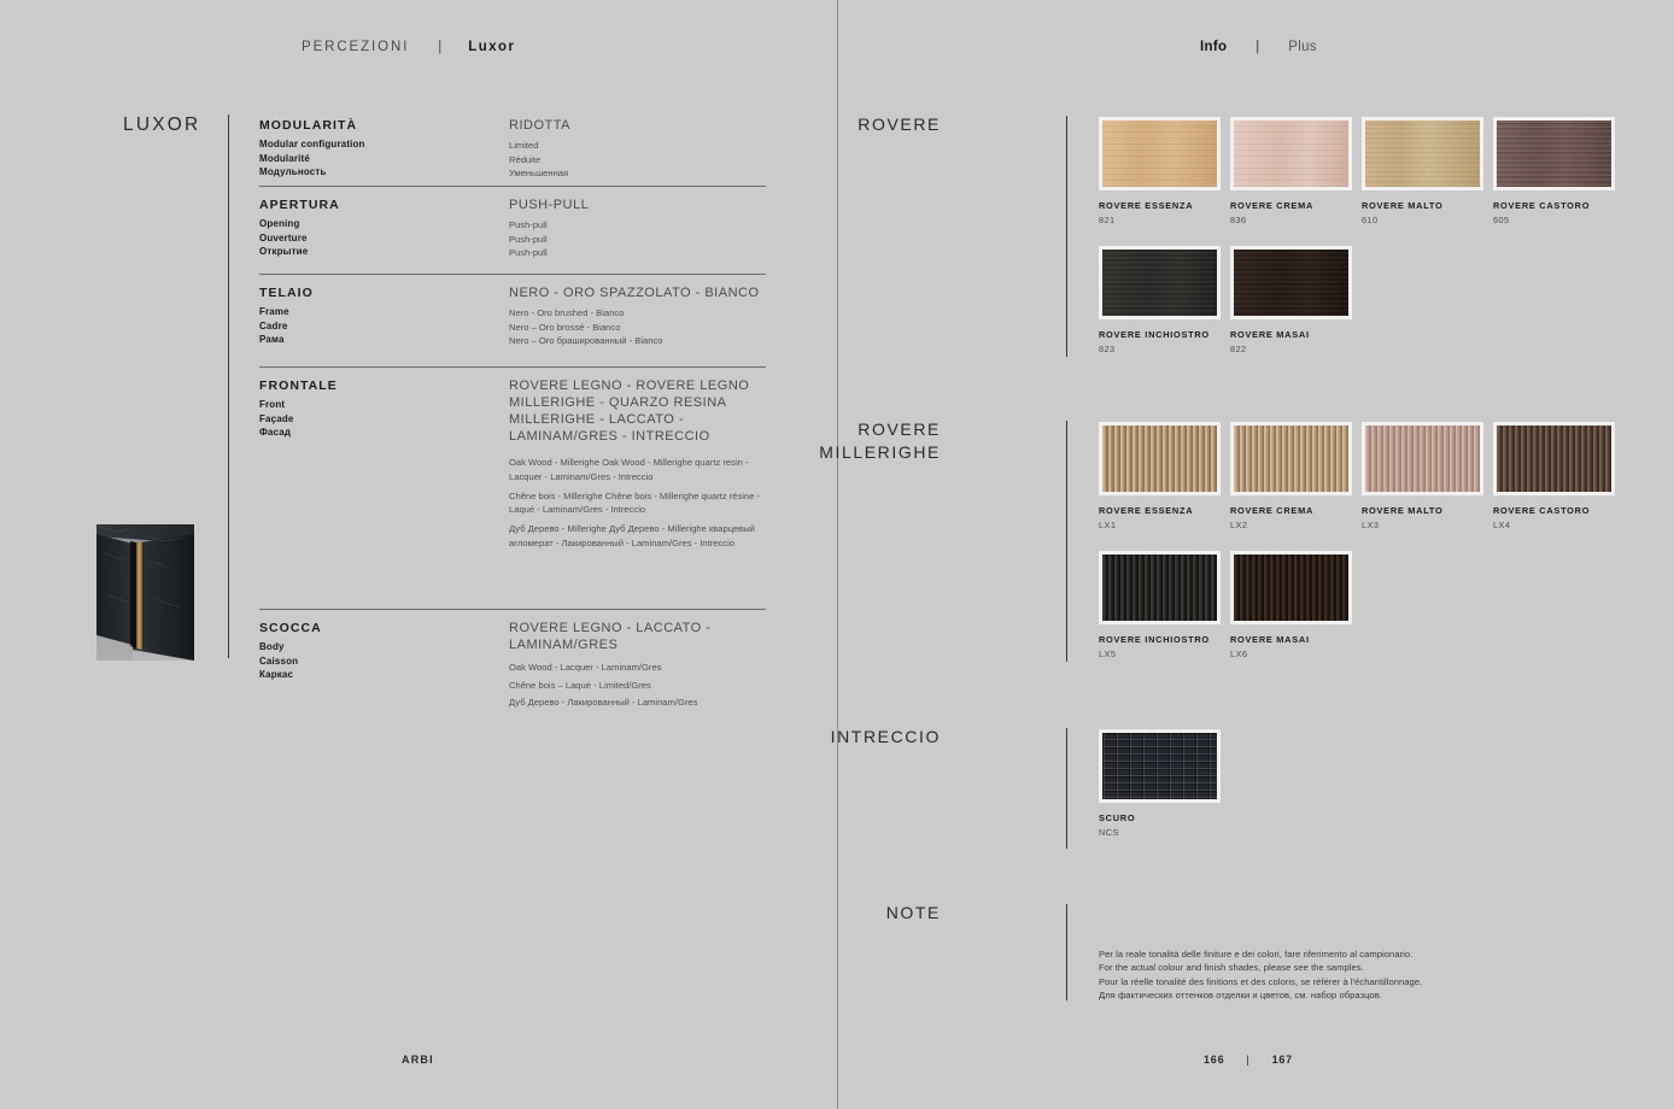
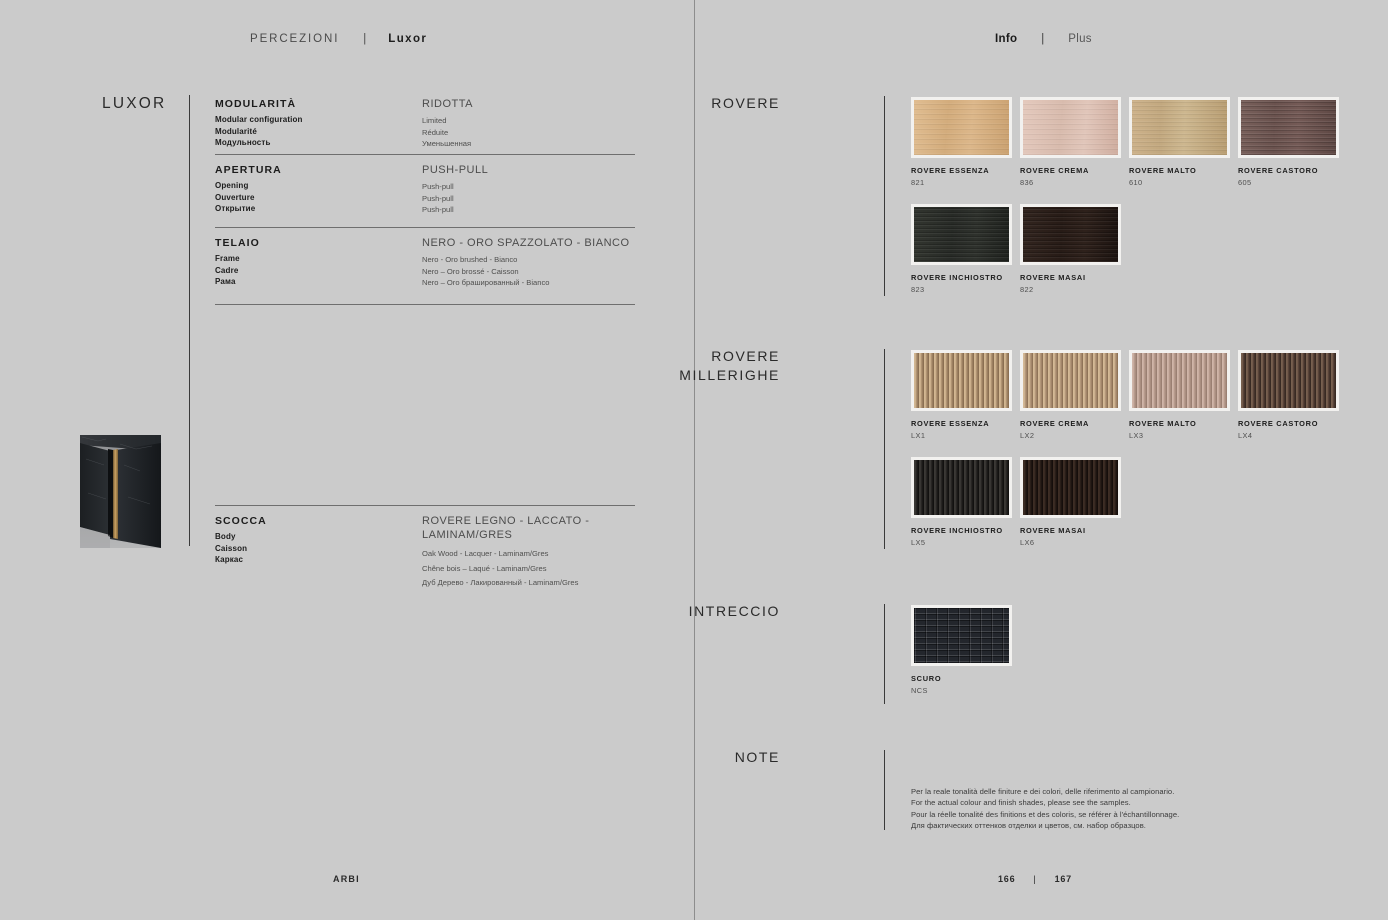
  PERCEZIONI
  |
  Luxor
  LUXOR
  MODULARITÀ
  Modular configuration
  Modularité
  Модульность
  RIDOTTA
  Limited
  Réduite
  Уменьшенная
  APERTURA
  Opening
  Ouverture
  Открытие
  PUSH-PULL
  Push-pull
  Push-pull
  Push-pull
  TELAIO
  Frame
  Cadre
  Рама
  NERO - ORO SPAZZOLATO - BIANCO
  Nero - Oro brushed - Bianco
- Nero – Oro brossé - Bianco
+ Nero – Oro brossé - Caisson
  Nero – Oro брашированный - Bianco
- FRONTALE
- Front
- Façade
- Фасад
- ROVERE LEGNO - ROVERE LEGNO MILLERIGHE - QUARZO RESINA MILLERIGHE - LACCATO - LAMINAM/GRES - INTRECCIO
- Oak Wood - Millerighe Oak Wood - Millerighe quartz resin - Lacquer - Laminam/Gres - Intreccio
- Chêne bois - Millerighe Chêne bois - Millerighe quartz résine - Laqué - Laminam/Gres - Intreccio
- Дуб Дерево - Millerighe Дуб Дерево - Millerighe кварцевый агломерат - Лакированный - Laminam/Gres - Intreccio
  SCOCCA
  Body
  Caisson
  Каркас
  ROVERE LEGNO - LACCATO - LAMINAM/GRES
  Oak Wood - Lacquer - Laminam/Gres
- Chêne bois – Laqué - Limited/Gres
+ Chêne bois – Laqué - Laminam/Gres
  Дуб Дерево - Лакированный - Laminam/Gres
  ARBI
  Info
  |
  Plus
  ROVERE
  ROVERE ESSENZA
  821
  ROVERE CREMA
  836
  ROVERE MALTO
  610
  ROVERE CASTORO
  605
  ROVERE INCHIOSTRO
  823
  ROVERE MASAI
  822
  ROVERE
  MILLERIGHE
  ROVERE ESSENZA
  LX1
  ROVERE CREMA
  LX2
  ROVERE MALTO
  LX3
  ROVERE CASTORO
  LX4
  ROVERE INCHIOSTRO
  LX5
  ROVERE MASAI
  LX6
  INTRECCIO
  SCURO
  NCS
  NOTE
- Per la reale tonalità delle finiture e dei colori, fare riferimento al campionario.
+ Per la reale tonalità delle finiture e dei colori, delle riferimento al campionario.
  For the actual colour and finish shades, please see the samples.
  Pour la réelle tonalité des finitions et des coloris, se référer à l'échantillonnage.
  Для фактических оттенков отделки и цветов, см. набор образцов.
  166
  |
  167
